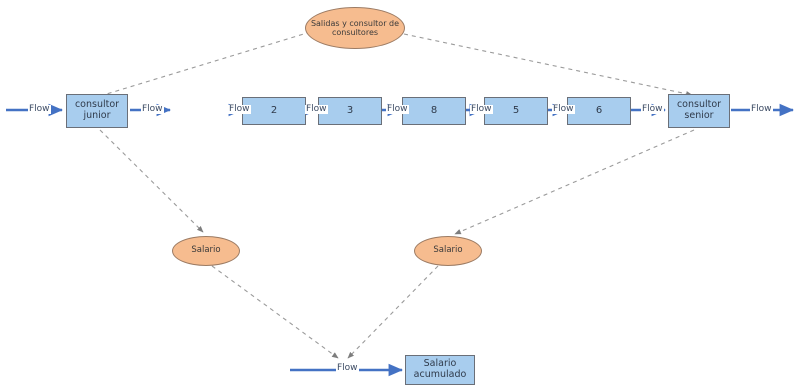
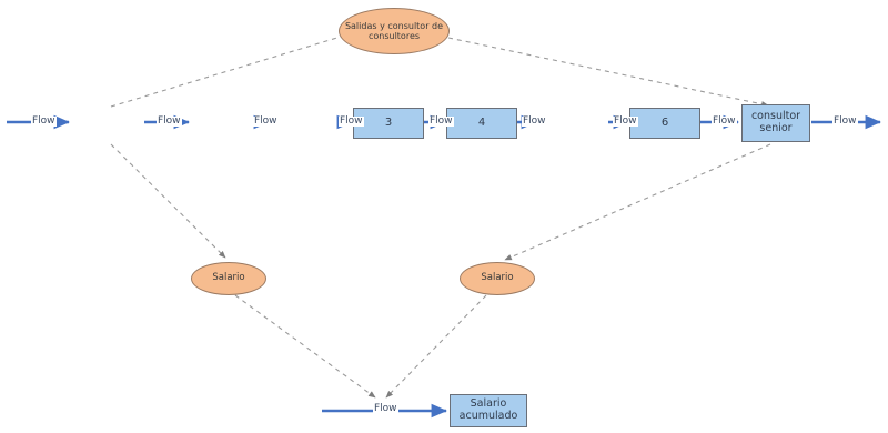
- consultor junior
- 2
  3
- 8
+ 4
- 5
  6
  consultor senior
  Salario acumulado
  Salidas y consultor de consultores
  Salario
  Salario
  Flow
  Flow
  Flow
  Flow
  Flow
  Flow
  Flow
  Flow
  Flow
  Flow
